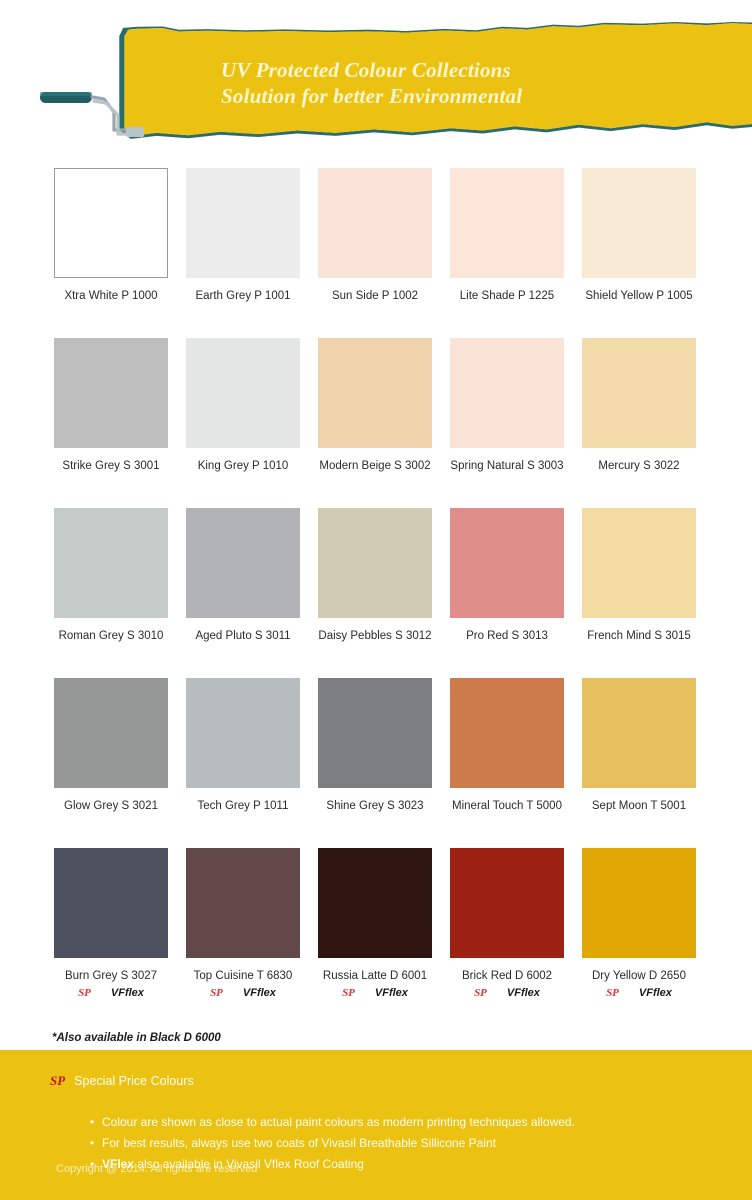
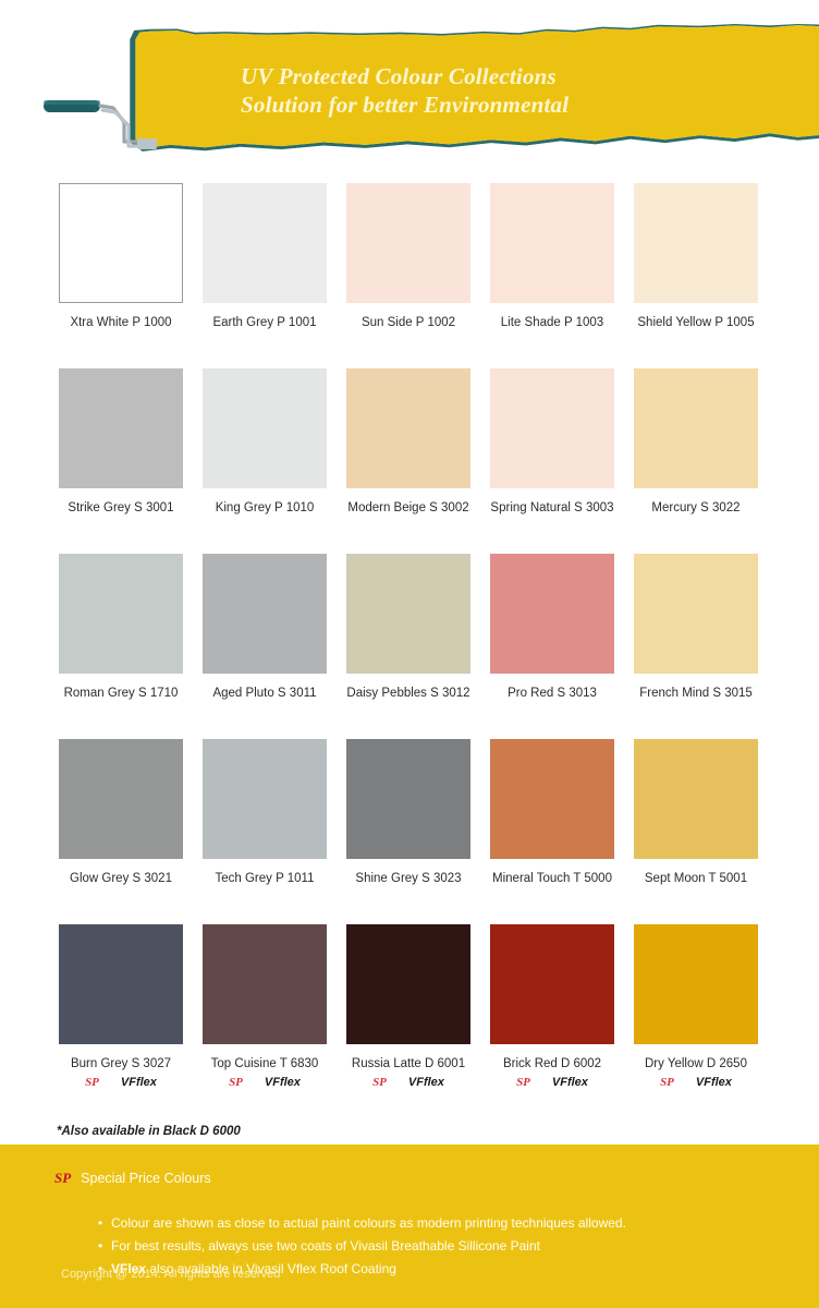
  UV Protected Colour Collections
  Solution for better Environmental
  Xtra White P 1000
  Earth Grey P 1001
  Sun Side P 1002
- Lite Shade P 1225
+ Lite Shade P 1003
  Shield Yellow P 1005
  Strike Grey S 3001
  King Grey P 1010
  Modern Beige S 3002
  Spring Natural S 3003
  Mercury S 3022
- Roman Grey S 3010
+ Roman Grey S 1710
  Aged Pluto S 3011
  Daisy Pebbles S 3012
  Pro Red S 3013
  French Mind S 3015
  Glow Grey S 3021
  Tech Grey P 1011
  Shine Grey S 3023
  Mineral Touch T 5000
  Sept Moon T 5001
  Burn Grey S 3027
  SP
  VFflex
  Top Cuisine T 6830
  SP
  VFflex
  Russia Latte D 6001
  SP
  VFflex
  Brick Red D 6002
  SP
  VFflex
  Dry Yellow D 2650
  SP
  VFflex
  *Also available in Black D 6000
  SP
  Special Price Colours
  Colour are shown as close to actual paint colours as modern printing techniques allowed.
  For best results, always use two coats of Vivasil Breathable Sillicone Paint
  VFlex also available in Vivasil Vflex Roof Coating
  Copyright @ 2014. All rights are reserved
